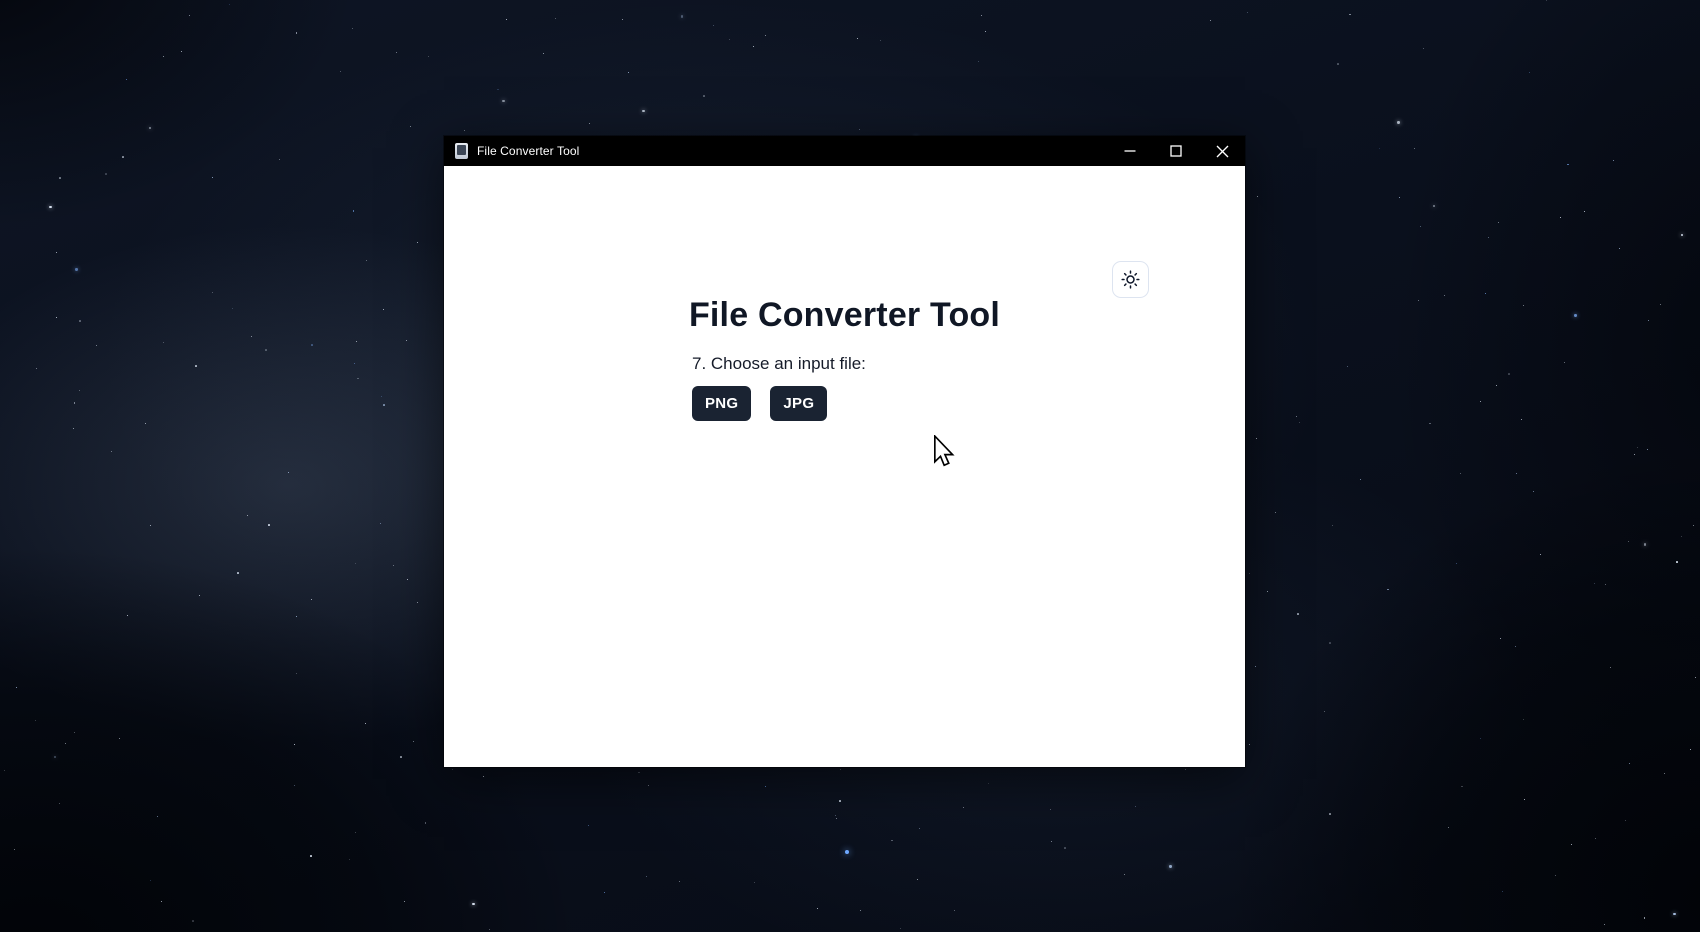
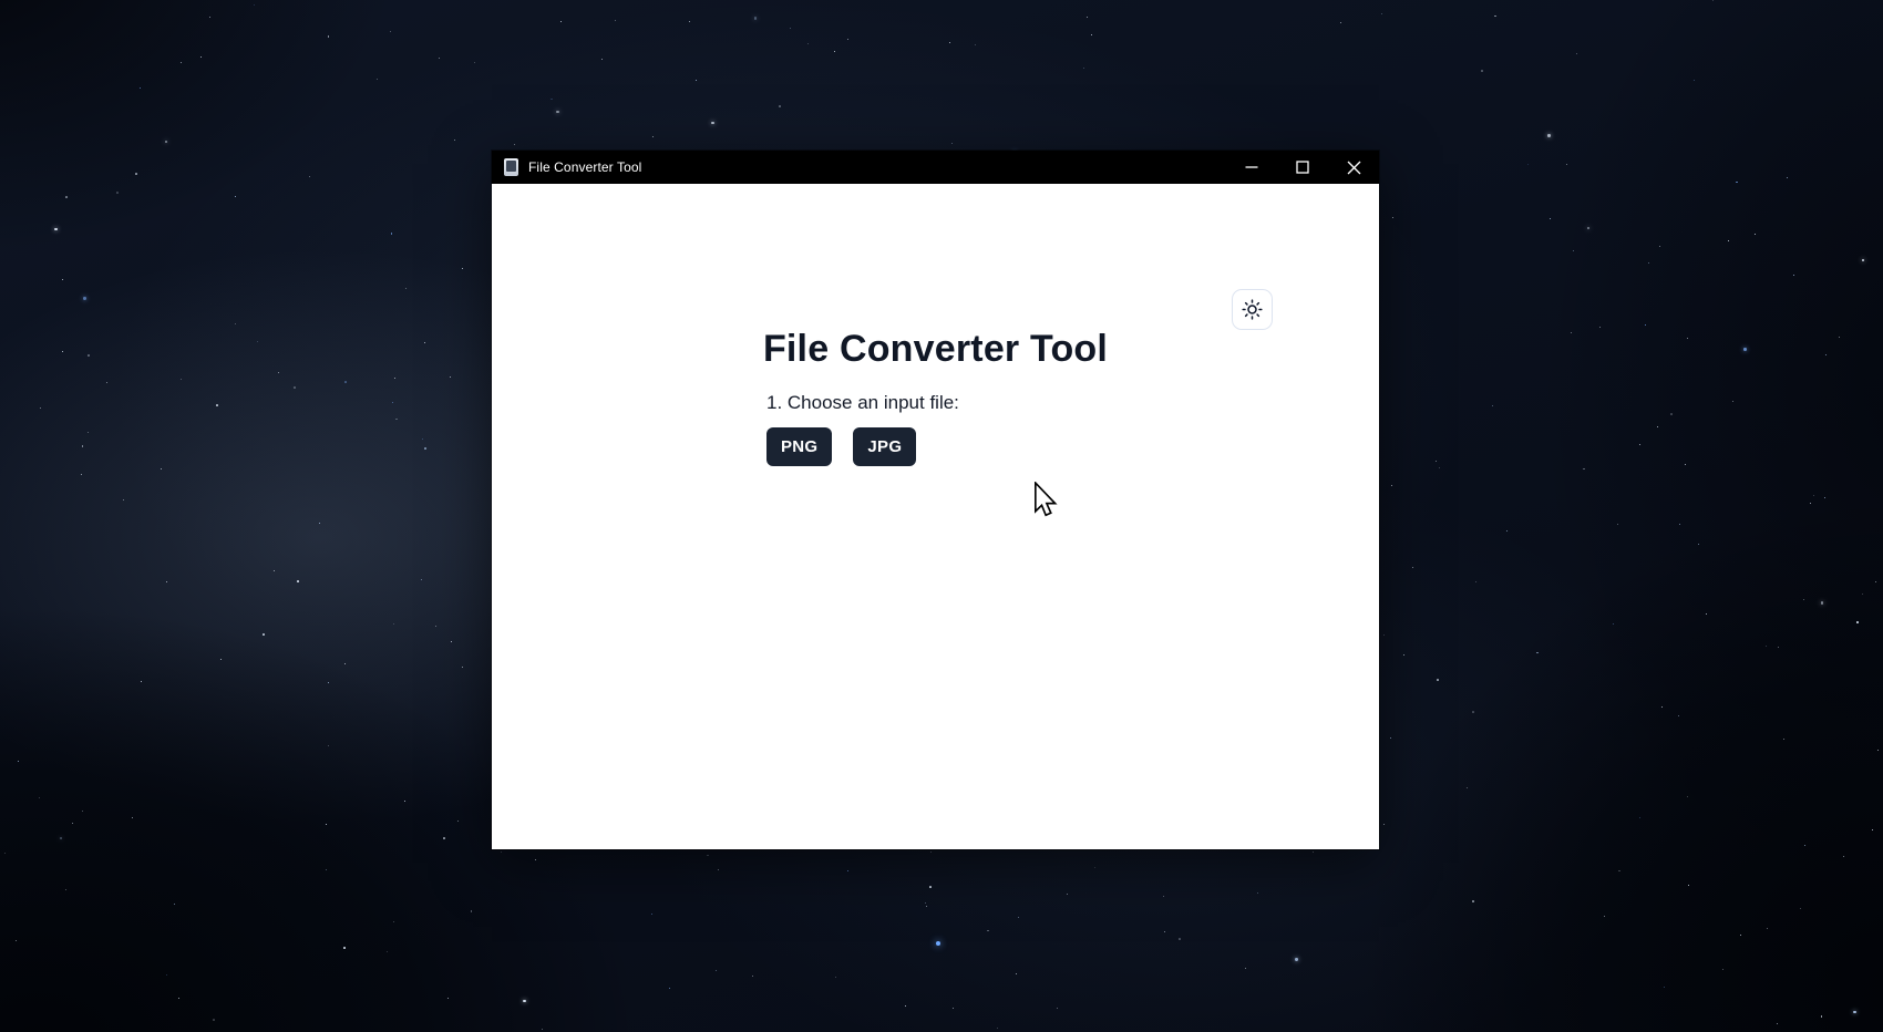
  File Converter Tool
  File Converter Tool
- 7. Choose an input file:
+ 1. Choose an input file:
  PNG
  JPG
